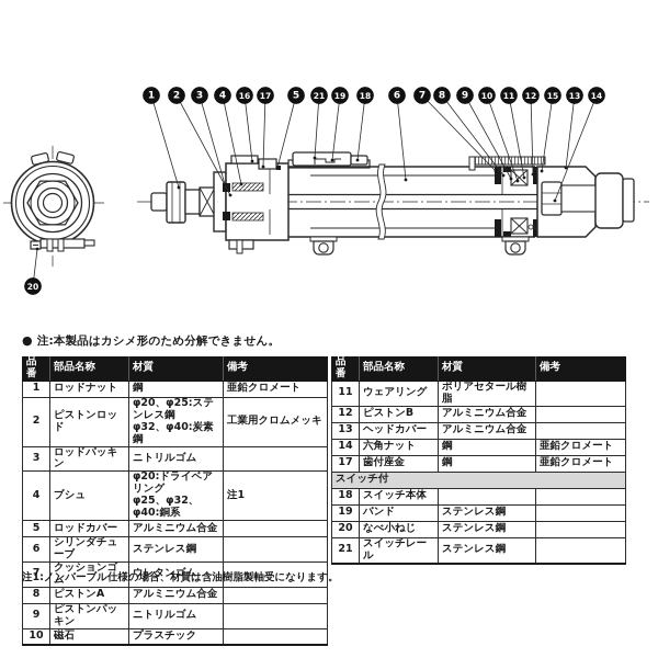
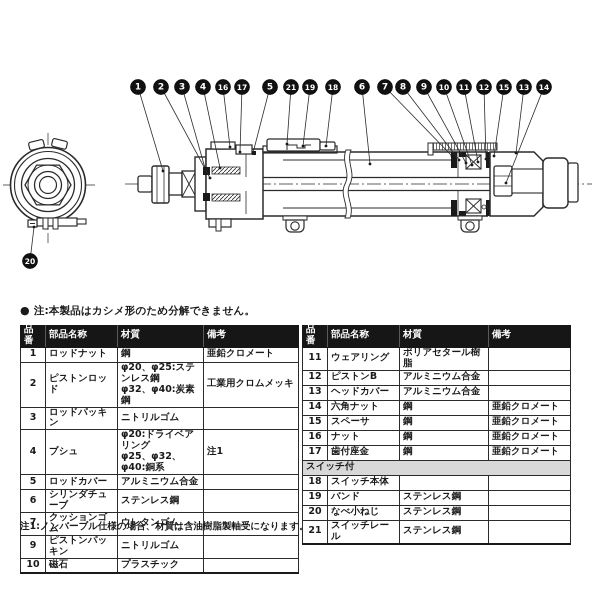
  1
  2
  3
  4
  16
  17
  5
  21
  19
  18
  6
  7
  8
  9
  10
  11
  12
  15
  13
  14
  20
  ● 注:本製品はカシメ形のため分解できません。
  品番	部品名称	材質	備考
  1	ロッドナット	鋼	亜鉛クロメート
  2	ピストンロッド	φ20、φ25:ステンレス鋼 φ32、φ40:炭素鋼	工業用クロムメッキ
  3	ロッドパッキン	ニトリルゴム
  4	ブシュ	φ20:ドライベアリング φ25、φ32、φ40:銅系	注1
  5	ロッドカバー	アルミニウム合金
  6	シリンダチューブ	ステンレス鋼
  7	クッションゴム	ウレタンゴム
- 8	ピストンA	アルミニウム合金
  9	ピストンパッキン	ニトリルゴム
  10	磁石	プラスチック
  品番	部品名称	材質	備考
  11	ウェアリング	ポリアセタール樹脂
  12	ピストンB	アルミニウム合金
  13	ヘッドカバー	アルミニウム合金
  14	六角ナット	鋼	亜鉛クロメート
+ 15	スペーサ	鋼	亜鉛クロメート
+ 16	ナット	鋼	亜鉛クロメート
  17	歯付座金	鋼	亜鉛クロメート
  スイッチ付
  18	スイッチ本体
  19	バンド	ステンレス鋼
  20	なべ小ねじ	ステンレス鋼
  21	スイッチレール	ステンレス鋼
  注1:ノンバーブル仕様の場合、材質は含油樹脂製軸受になります。
